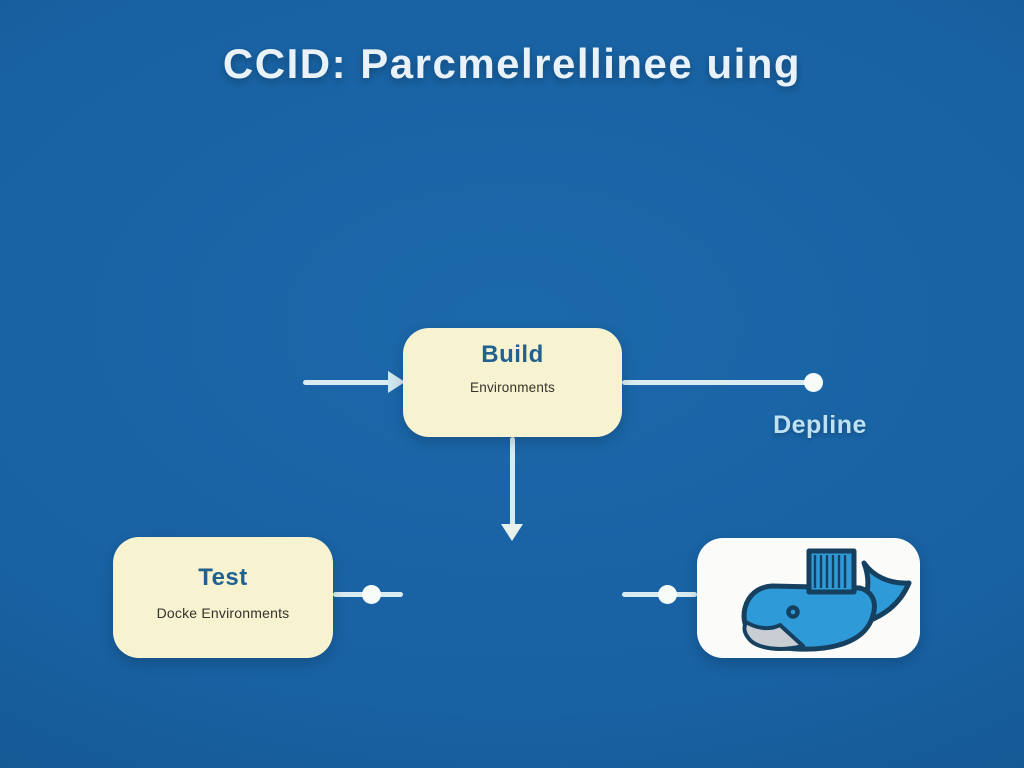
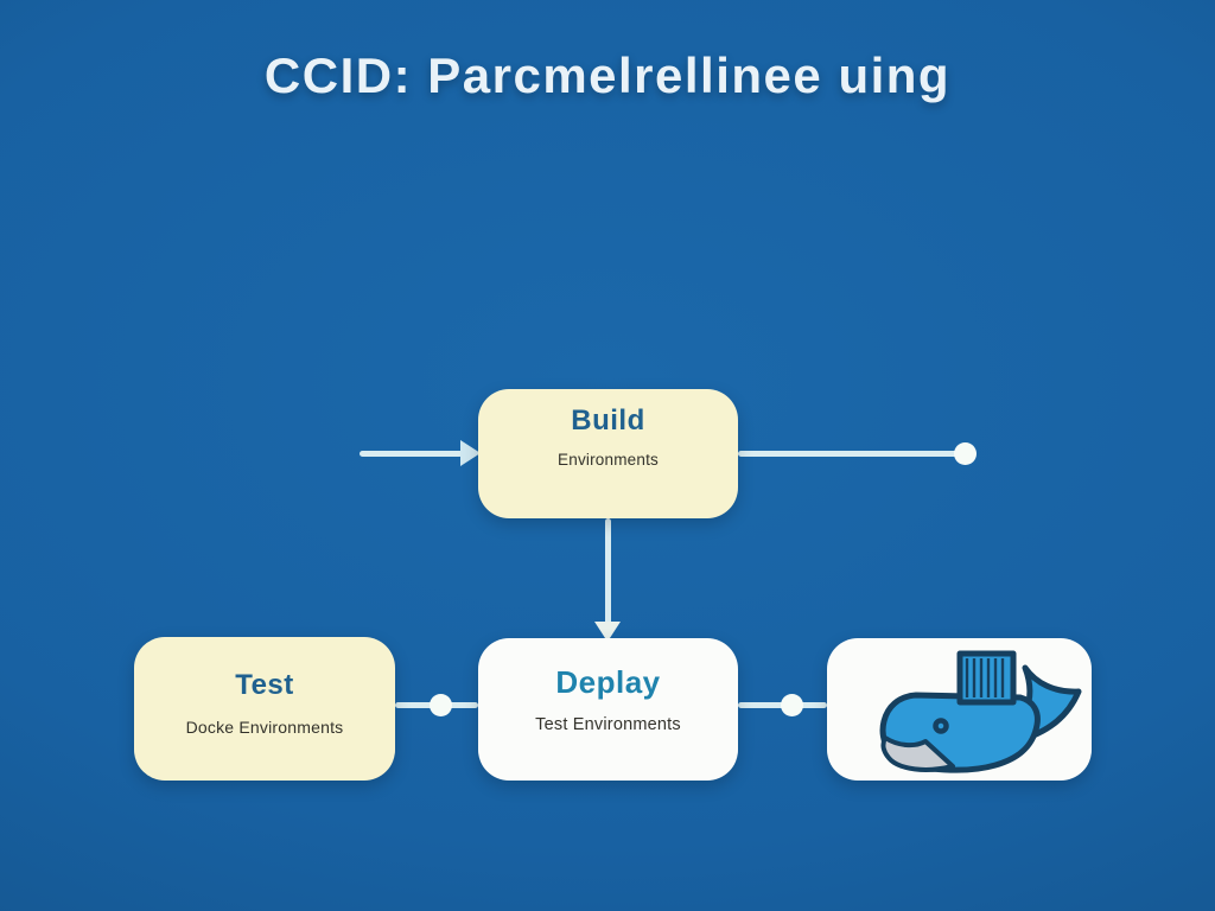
  CCID: Parcmelrellinee uing
- Depline
  Build
  Environments
  Test
  Docke Environments
+ Deplay
+ Test Environments
